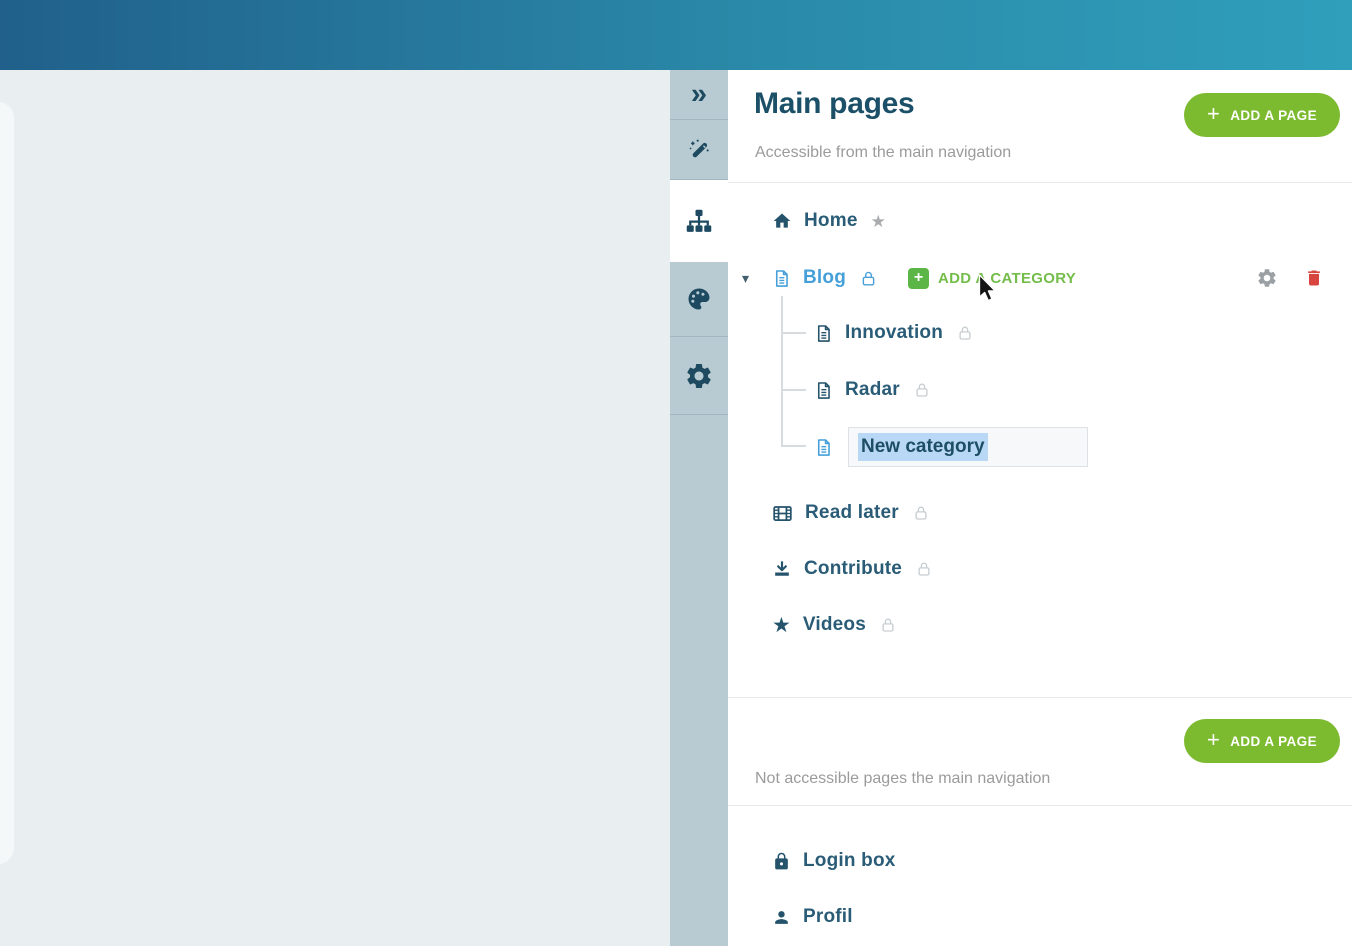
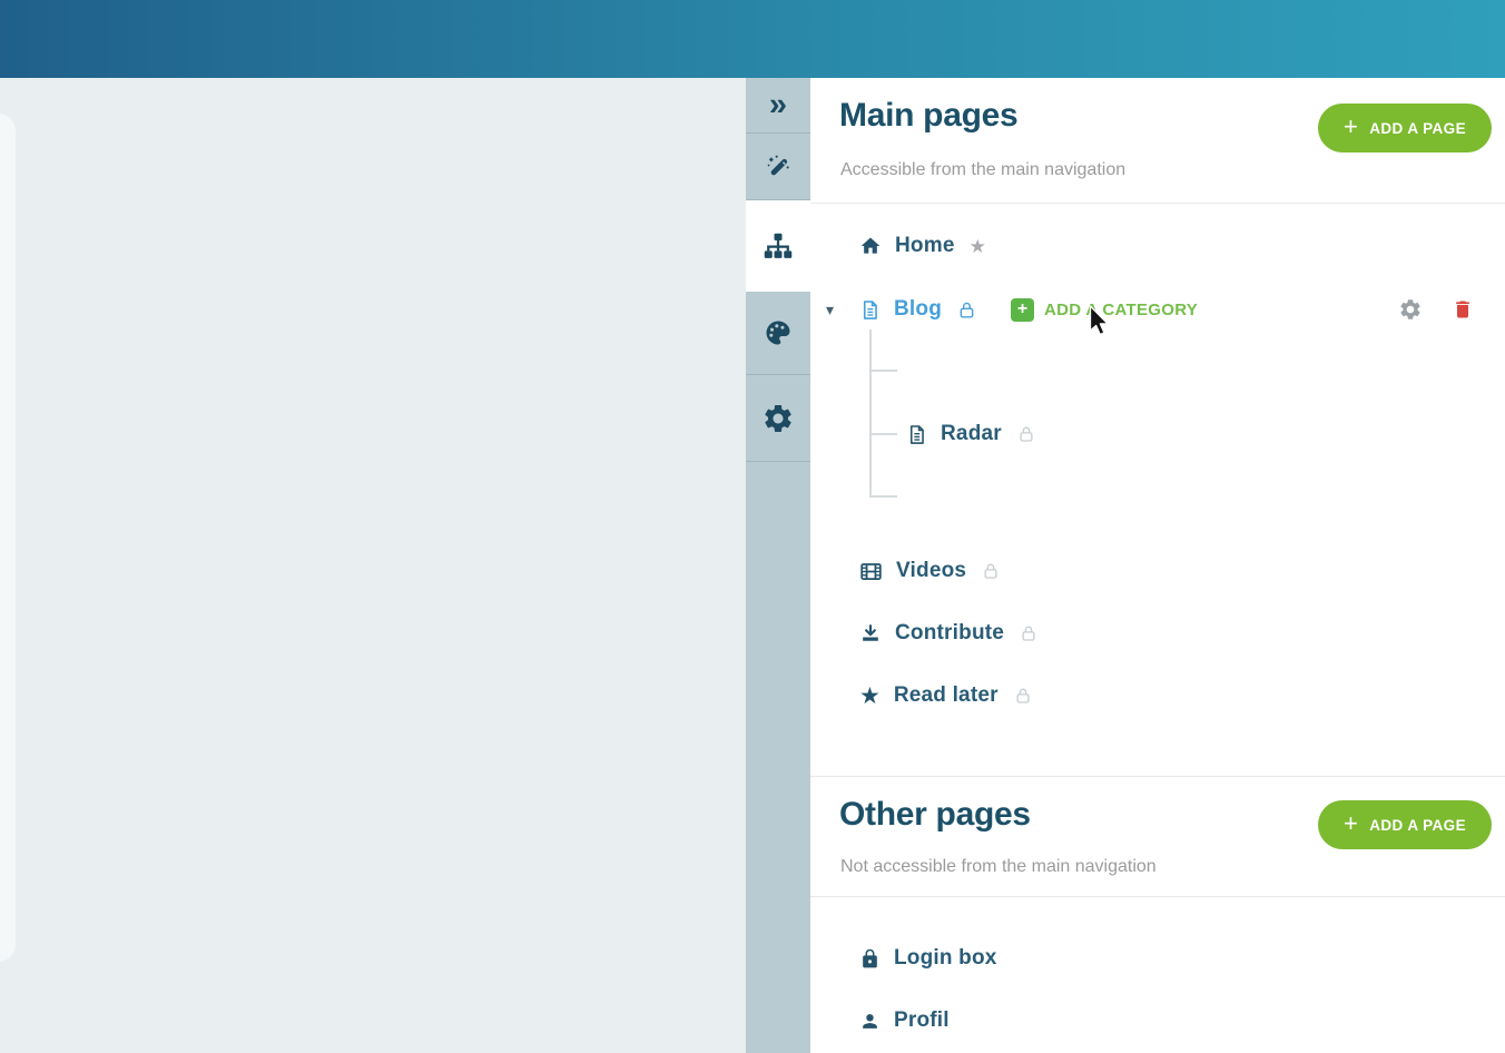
  »
  Main pages
  Accessible from the main navigation
  +
  ADD A PAGE
  Home
  ★
  ▾
  Blog
  +
  ADD CATEGORY
- Innovation
  Radar
- New category
- Read later
+ Videos
  Contribute
  ★
- Videos
+ Read later
+ Other pages
- Not accessible pages the main navigation
+ Not accessible from the main navigation
  +
  ADD A PAGE
  Login box
  Profil
